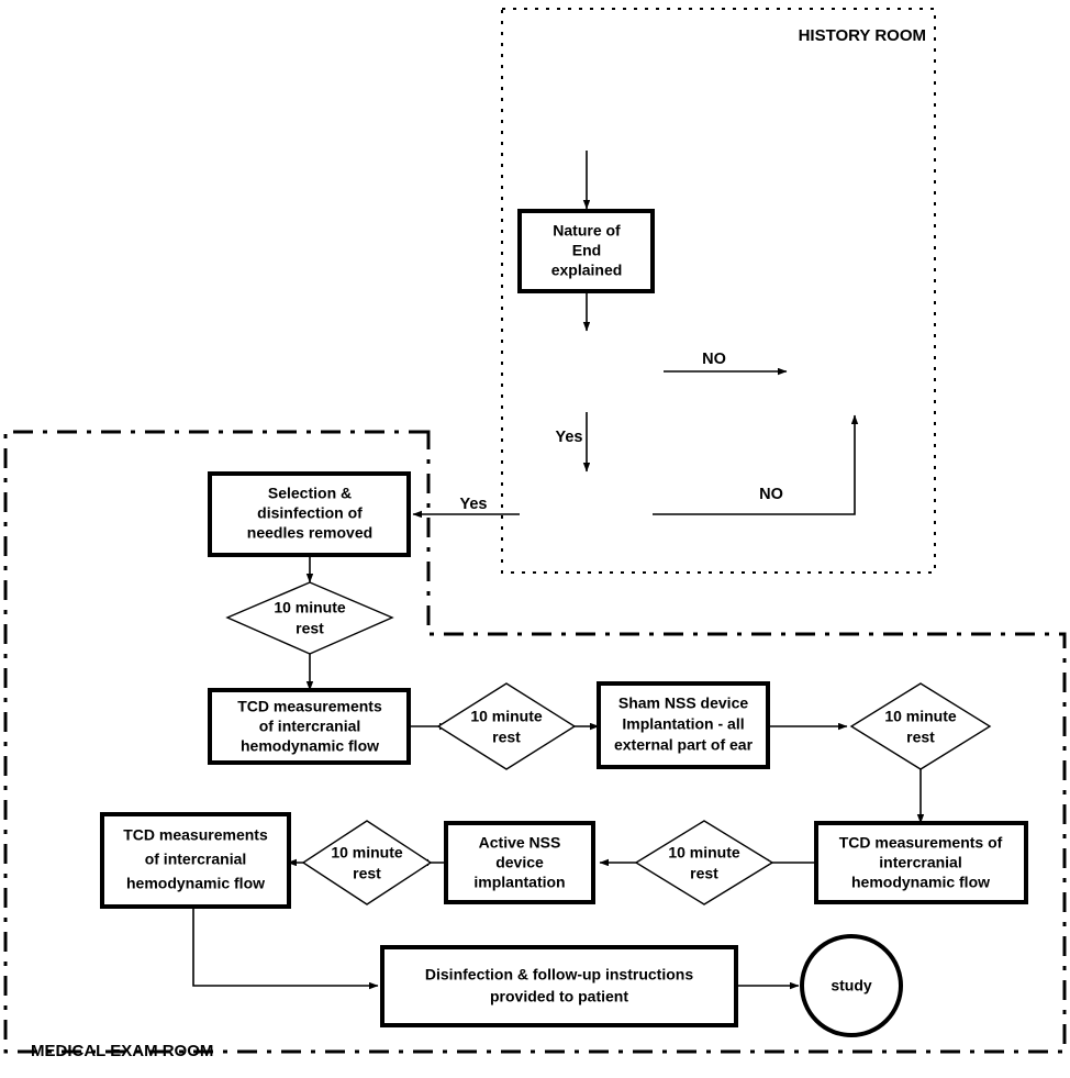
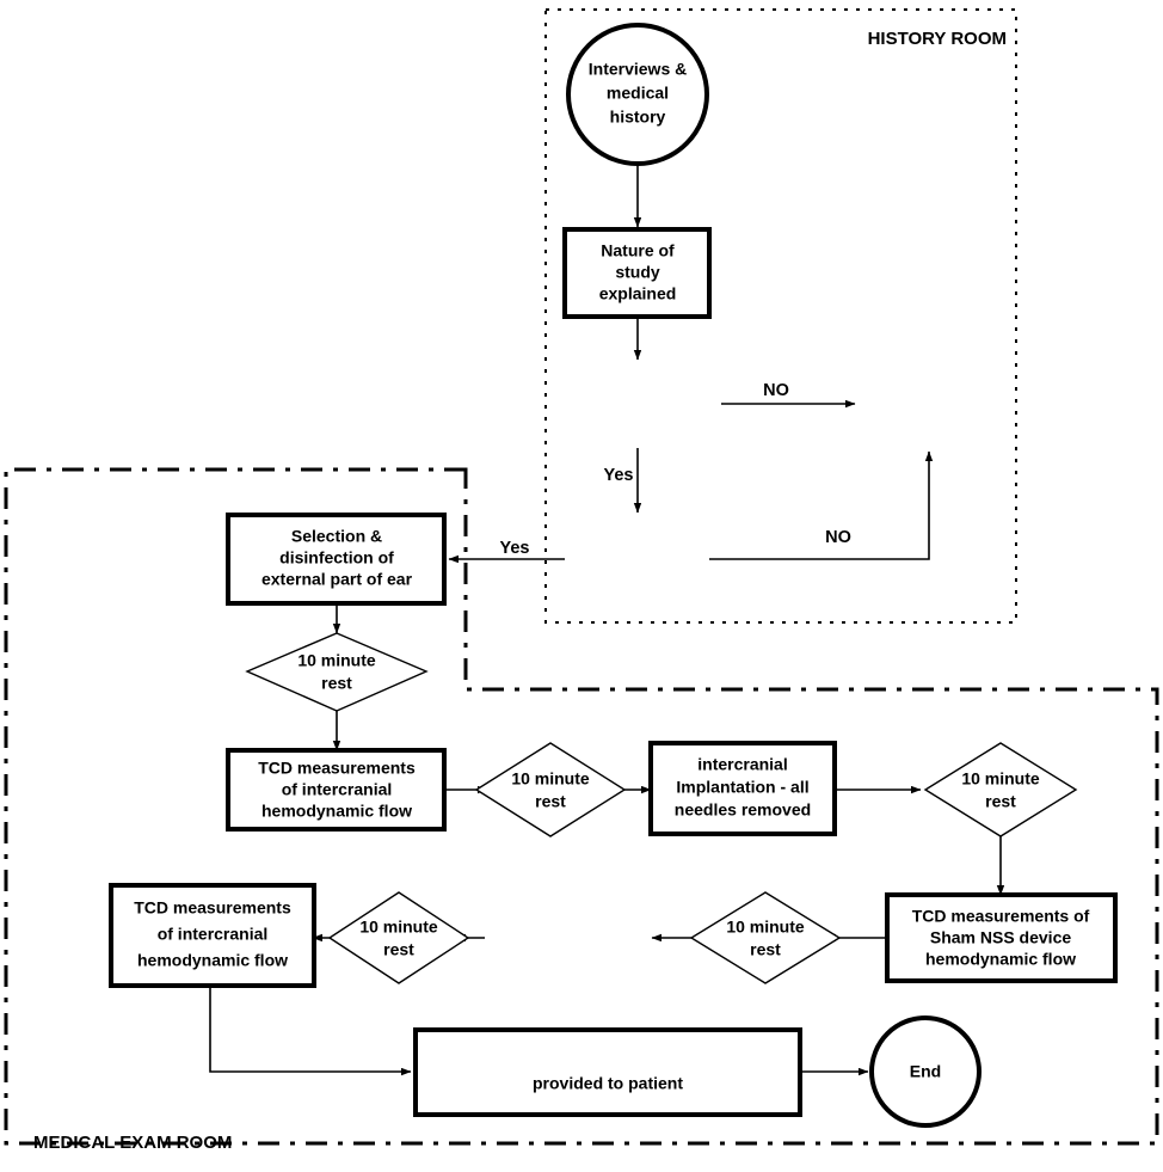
  HISTORY ROOM
  MEDICAL EXAM ROOM
  NO
  Yes
  NO
  Yes
+ Interviews &
+ medical
+ history
  Nature of
- End
+ study
  explained
  Selection &
  disinfection of
- needles removed
+ external part of ear
  10 minute
  rest
  TCD measurements
  of intercranial
  hemodynamic flow
  10 minute
  rest
- Sham NSS device
+ intercranial
  Implantation - all
- external part of ear
+ needles removed
  10 minute
  rest
  TCD measurements of
- intercranial
+ Sham NSS device
  hemodynamic flow
  10 minute
  rest
- Active NSS
- device
- implantation
  10 minute
  rest
  TCD measurements
  of intercranial
  hemodynamic flow
- Disinfection & follow-up instructions
  provided to patient
- study
+ End
